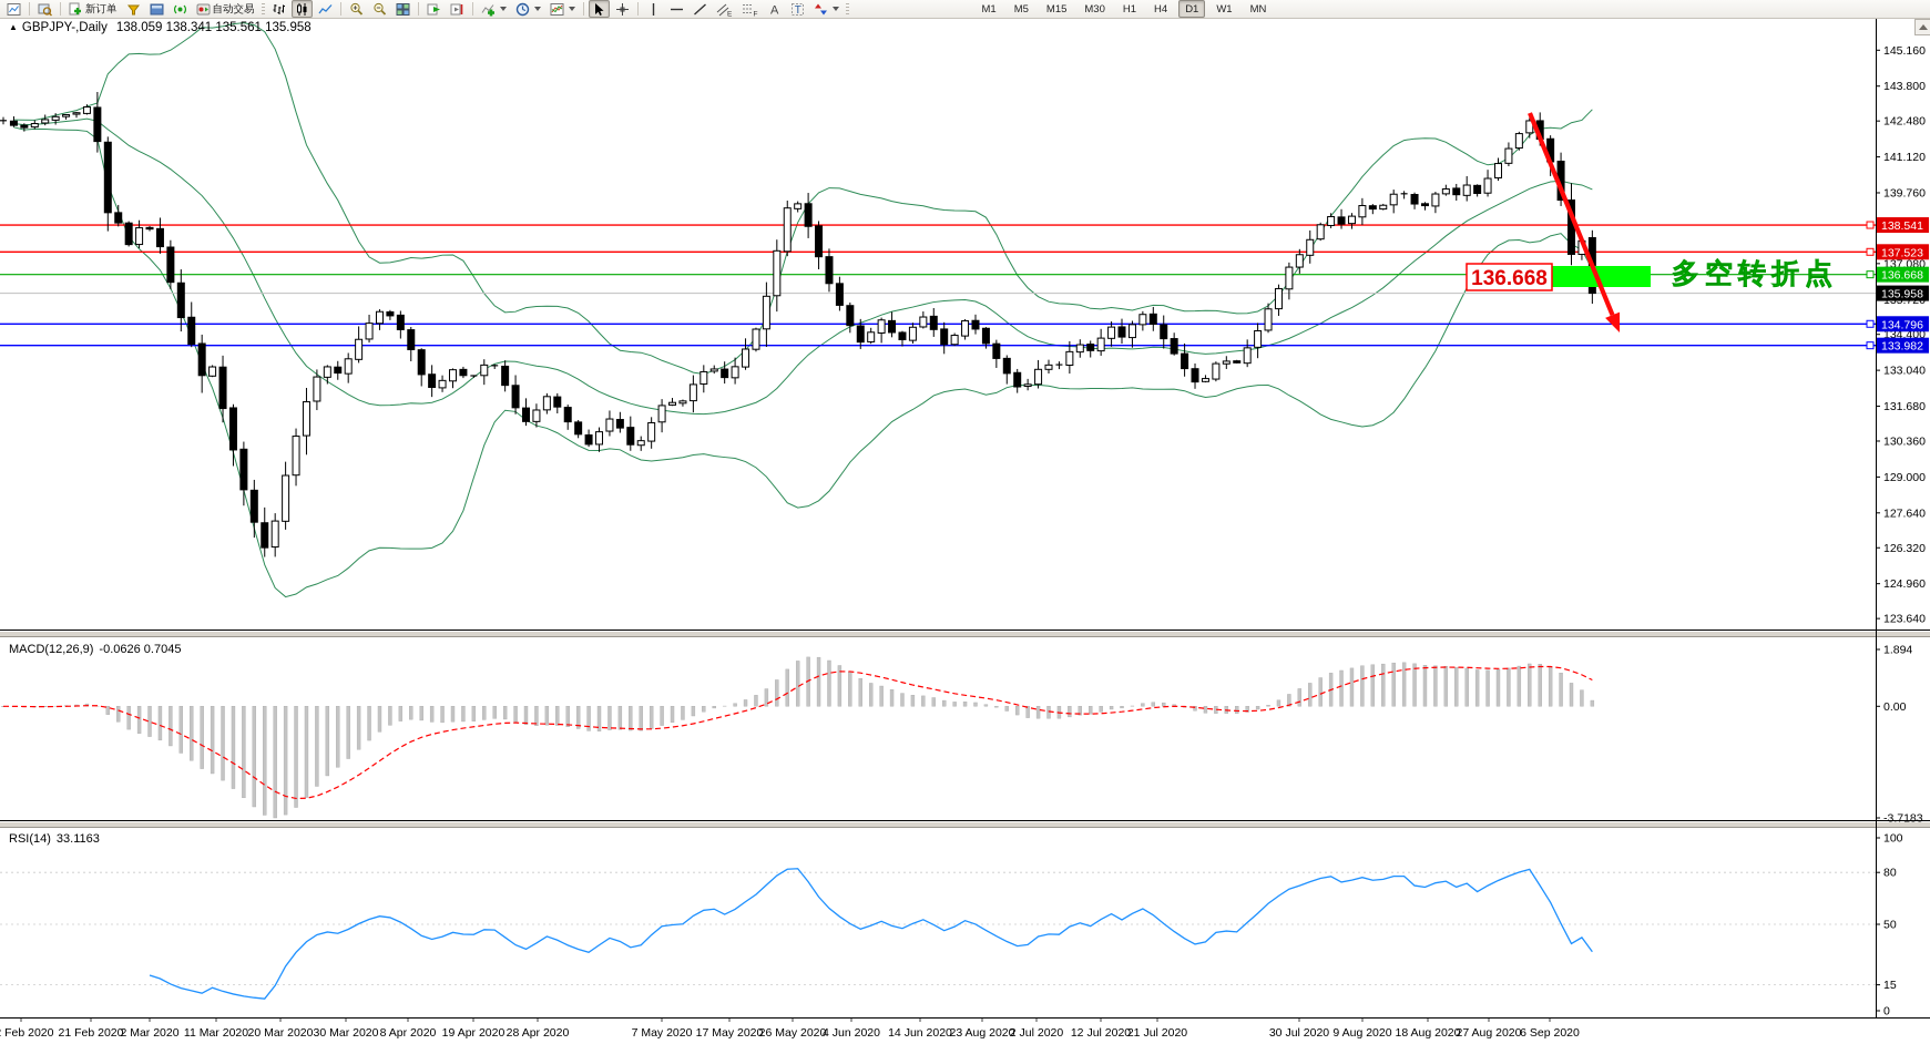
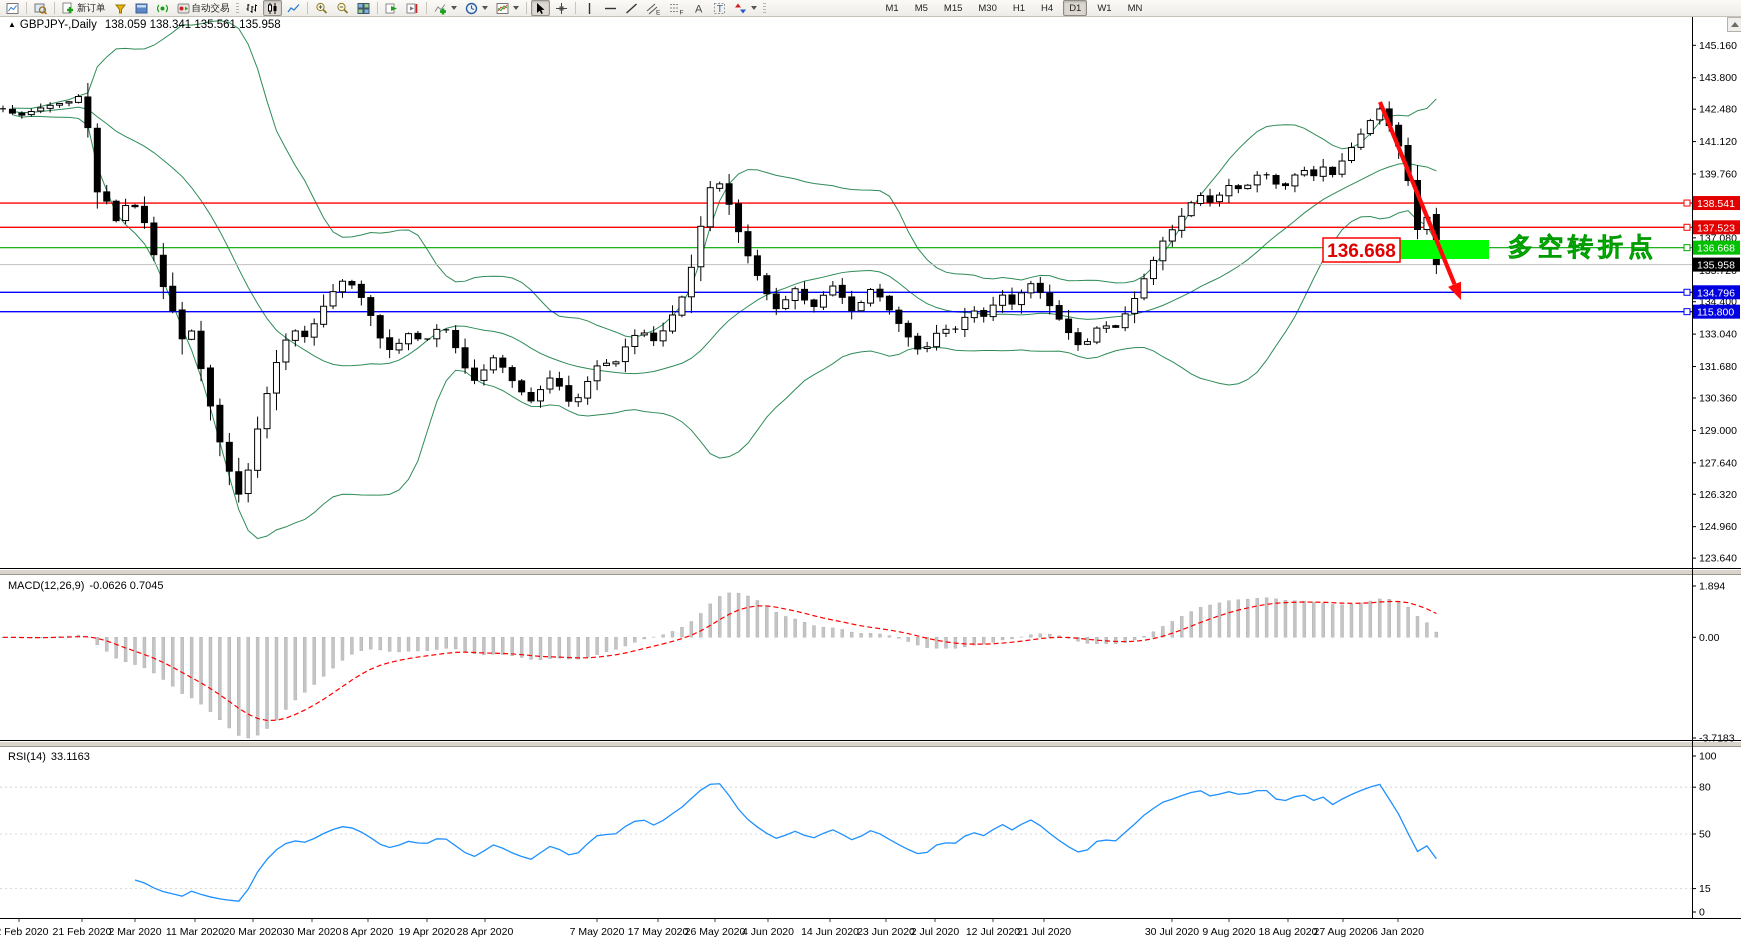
  新订单
  自动交易
  A
  T
  M1
  M5
  M15
  M30
  H1
  H4
  D1
  W1
  MN
  136.668
  多空转折点
  145.160
  143.800
  142.480
  141.120
  139.760
  137.080
  134.400
  133.040
  131.680
  130.360
  129.000
  127.640
  126.320
  124.960
  123.640
  138.541
  137.523
  136.668
  135.958
  134.796
- 133.982
+ 115.800
  1.894
  0.00
  -3.7183
  100
  80
  50
  15
  0
  Feb 2020
  21 Feb 2020
  2 Mar 2020
  11 Mar 2020
  20 Mar 2020
  30 Mar 2020
  8 Apr 2020
  19 Apr 2020
  28 Apr 2020
  7 May 2020
  17 May 2020
  26 May 2020
  4 Jun 2020
  14 Jun 2020
- 23 Aug 2020
+ 23 Jun 2020
  2 Jul 2020
  12 Jul 2020
  21 Jul 2020
  30 Jul 2020
  9 Aug 2020
  18 Aug 2020
  27 Aug 2020
- 6 Sep 2020
+ 6 Jan 2020
  ▲ GBPJPY-,Daily 138.059 138.341 135.561 135.958
  MACD(12,26,9) -0.0626 0.7045
  RSI(14) 33.1163
